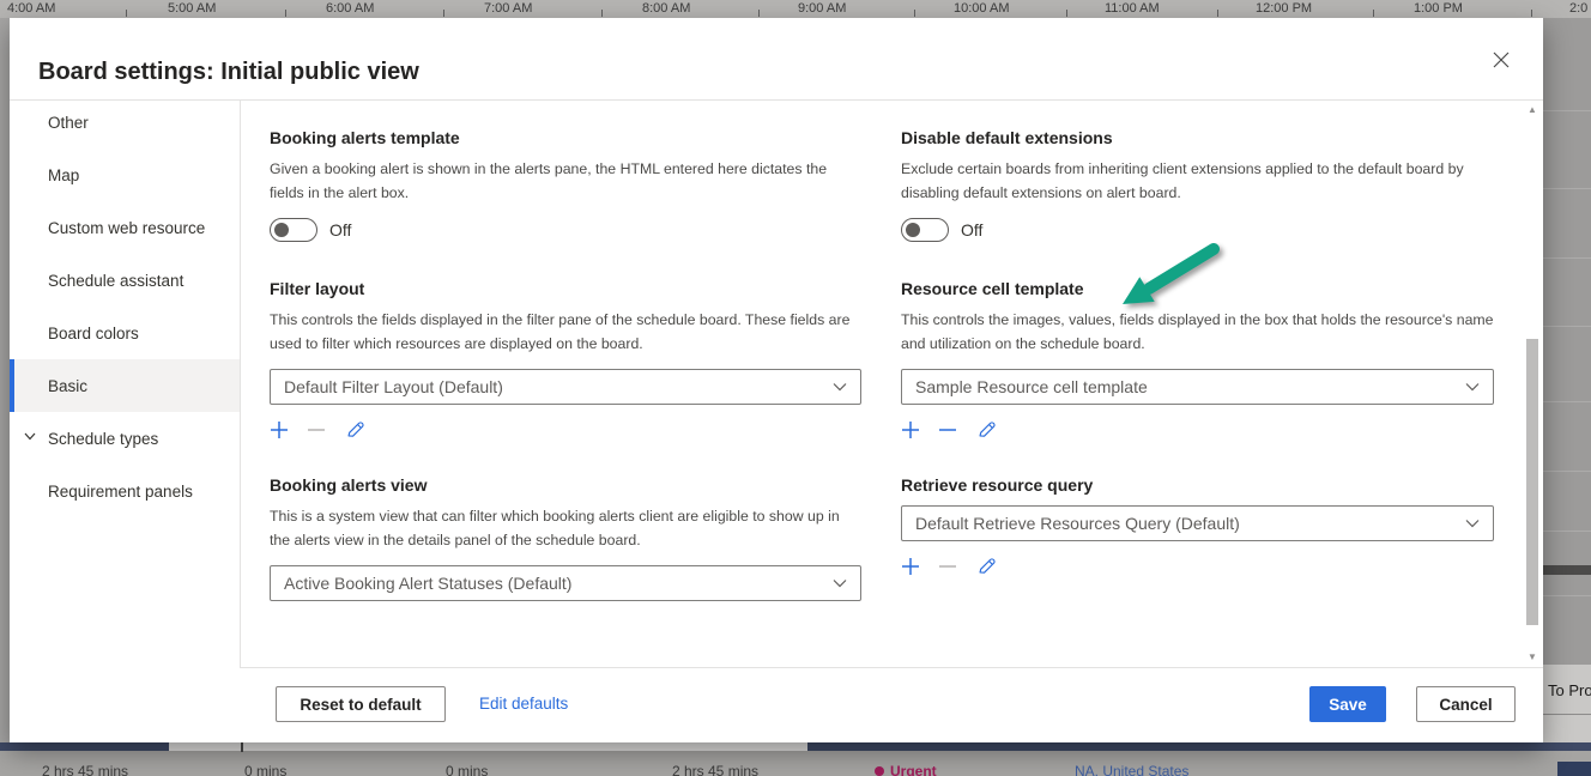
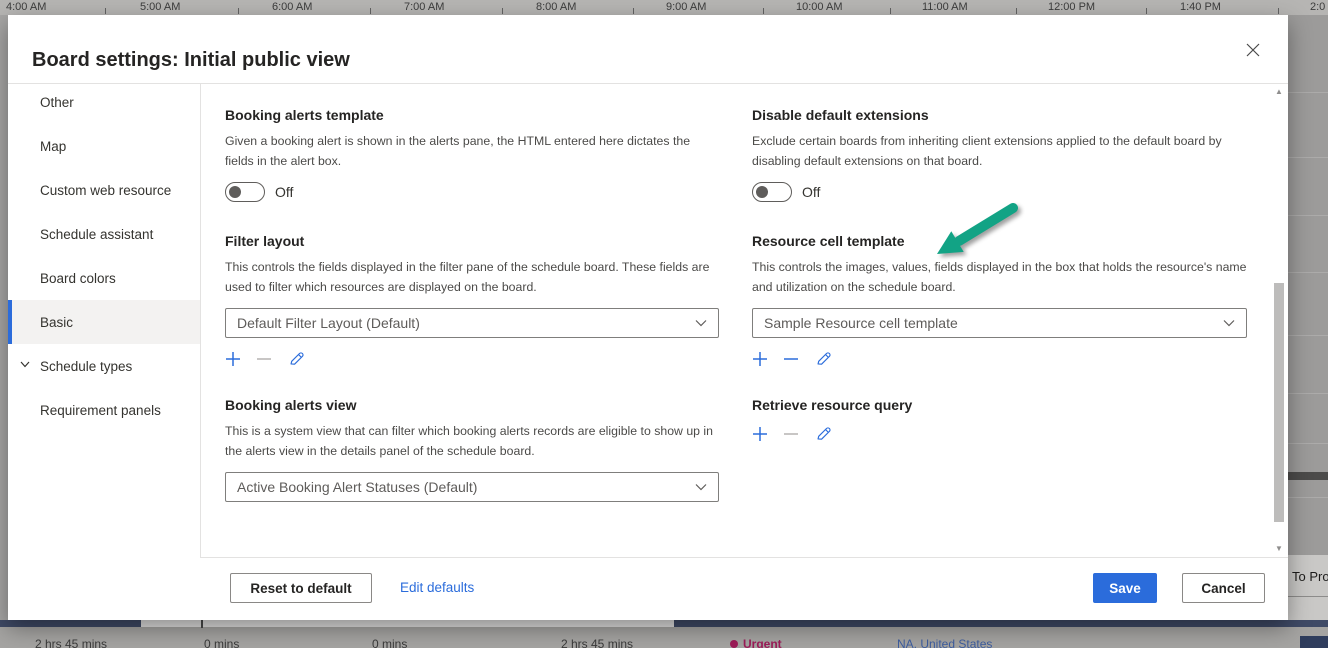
  4:00 AM
  5:00 AM
  6:00 AM
  7:00 AM
  8:00 AM
  9:00 AM
  10:00 AM
  11:00 AM
  12:00 PM
- 1:00 PM
+ 1:40 PM
  2:0
  To Pro
  2 hrs 45 mins
  0 mins
  0 mins
  2 hrs 45 mins
  Urgent
  NA, United States
  Board settings: Initial public view
  Other
  Map
  Custom web resource
  Schedule assistant
  Board colors
  Basic
  Schedule types
  Requirement panels
  Booking alerts template
  Given a booking alert is shown in the alerts pane, the HTML entered here dictates the fields in the alert box.
  Off
  Disable default extensions
- Exclude certain boards from inheriting client extensions applied to the default board by disabling default extensions on alert board.
+ Exclude certain boards from inheriting client extensions applied to the default board by disabling default extensions on that board.
  Off
  Filter layout
  This controls the fields displayed in the filter pane of the schedule board. These fields are used to filter which resources are displayed on the board.
  Default Filter Layout (Default)
  Resource cell template
  This controls the images, values, fields displayed in the box that holds the resource's name and utilization on the schedule board.
  Sample Resource cell template
  Booking alerts view
- This is a system view that can filter which booking alerts client are eligible to show up in the alerts view in the details panel of the schedule board.
+ This is a system view that can filter which booking alerts records are eligible to show up in the alerts view in the details panel of the schedule board.
  Active Booking Alert Statuses (Default)
  Retrieve resource query
- Default Retrieve Resources Query (Default)
  ▲
  ▼
  Reset to default
  Edit defaults
  Save
  Cancel
